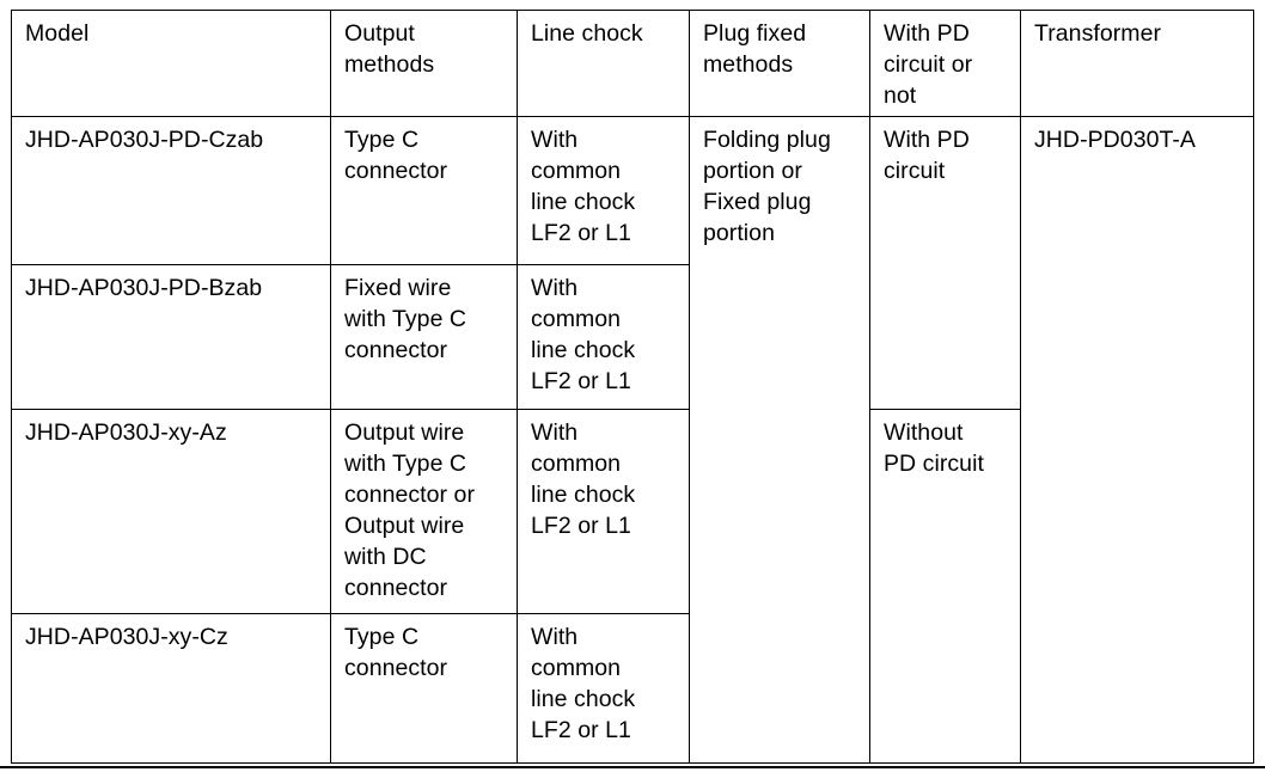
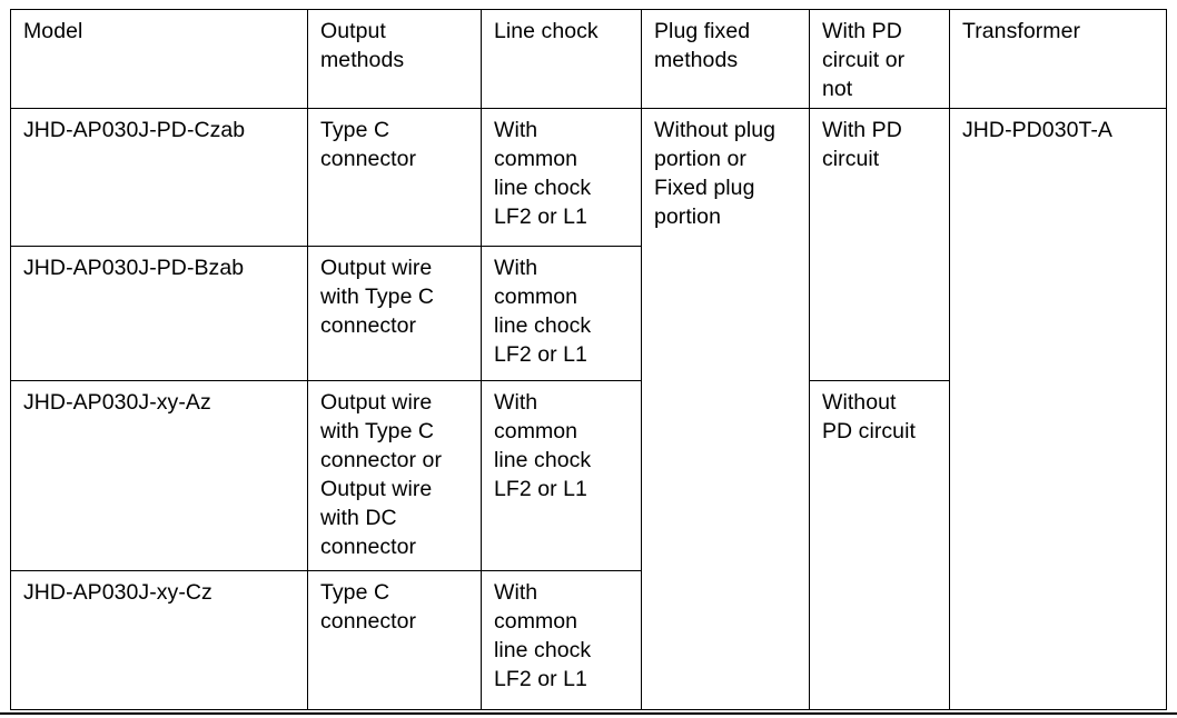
  Model	Output methods	Line chock	Plug fixed methods	With PD circuit or not	Transformer
- JHD-AP030J-PD-Czab	Type C connector	With common line chock LF2 or L1	Folding plug portion or Fixed plug portion	With PD circuit	JHD-PD030T-A
+ JHD-AP030J-PD-Czab	Type C connector	With common line chock LF2 or L1	Without plug portion or Fixed plug portion	With PD circuit	JHD-PD030T-A
- JHD-AP030J-PD-Bzab	Fixed wire with Type C connector	With common line chock LF2 or L1
+ JHD-AP030J-PD-Bzab	Output wire with Type C connector	With common line chock LF2 or L1
  JHD-AP030J-xy-Az	Output wire with Type C connector or Output wire with DC connector	With common line chock LF2 or L1	Without PD circuit
  JHD-AP030J-xy-Cz	Type C connector	With common line chock LF2 or L1
